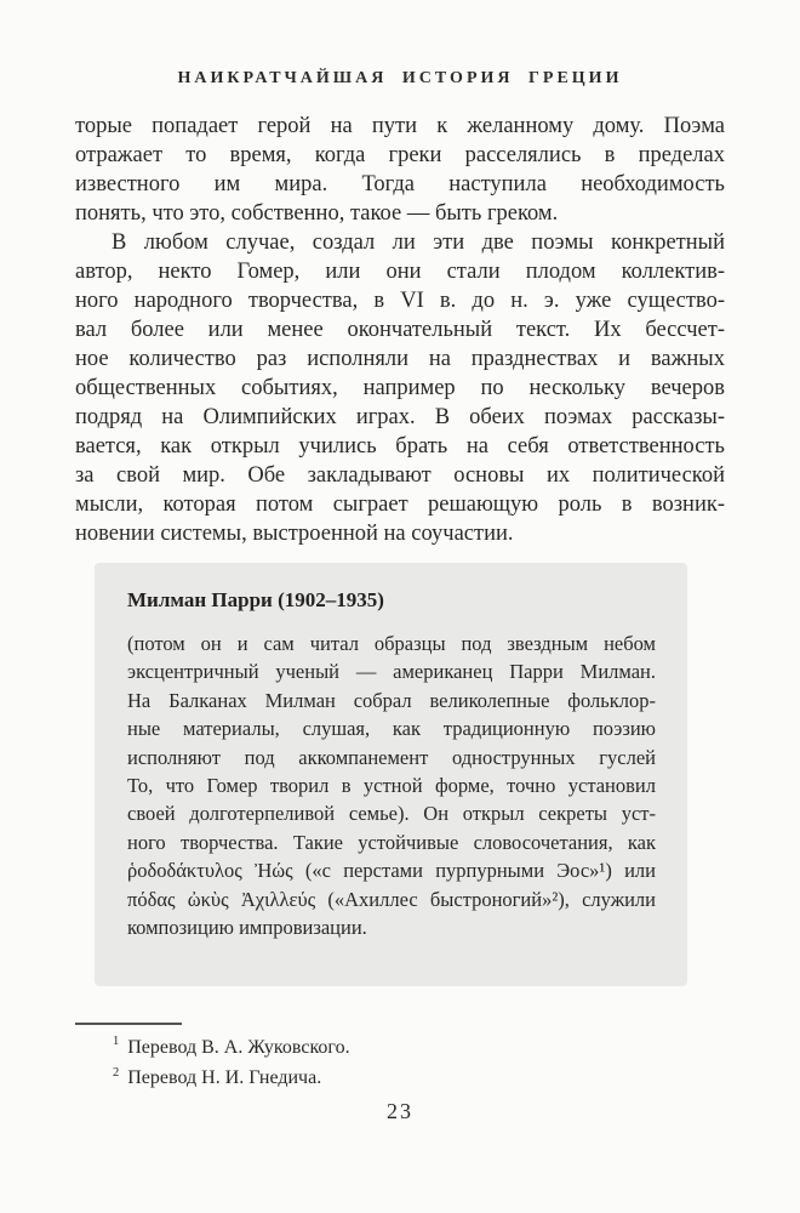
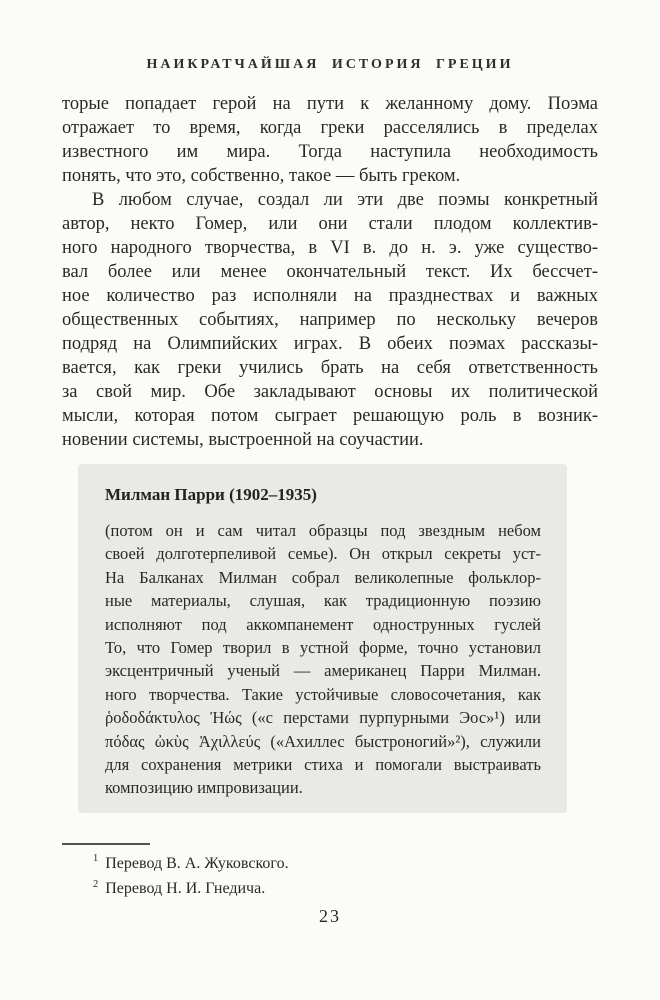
  НАИКРАТЧАЙШАЯ ИСТОРИЯ ГРЕЦИИ
  торые попадает герой на пути к желанному дому. Поэма
  отражает то время, когда греки расселялись в пределах
  известного им мира. Тогда наступила необходимость
  понять, что это, собственно, такое — быть греком.
  В любом случае, создал ли эти две поэмы конкретный
  автор, некто Гомер, или они стали плодом коллектив-
  ного народного творчества, в VI в. до н. э. уже существо-
  вал более или менее окончательный текст. Их бессчет-
  ное количество раз исполняли на празднествах и важных
  общественных событиях, например по нескольку вечеров
  подряд на Олимпийских играх. В обеих поэмах рассказы-
- вается, как открыл учились брать на себя ответственность
+ вается, как греки учились брать на себя ответственность
  за свой мир. Обе закладывают основы их политической
  мысли, которая потом сыграет решающую роль в возник-
  новении системы, выстроенной на соучастии.
  Милман Парри (1902–1935)
  (потом он и сам читал образцы под звездным небом
- эксцентричный ученый — американец Парри Милман.
+ своей долготерпеливой семье). Он открыл секреты уст-
  На Балканах Милман собрал великолепные фольклор-
  ные материалы, слушая, как традиционную поэзию
  исполняют под аккомпанемент однострунных гуслей
  То, что Гомер творил в устной форме, точно установил
- своей долготерпеливой семье). Он открыл секреты уст-
+ эксцентричный ученый — американец Парри Милман.
  ного творчества. Такие устойчивые словосочетания, как
  ῥοδοδάκτυλος Ἠώς («с перстами пурпурными Эос»¹) или
  πόδας ὠκὺς Ἀχιλλεύς («Ахиллес быстроногий»²), служили
+ для сохранения метрики стиха и помогали выстраивать
  композицию импровизации.
  1 Перевод В. А. Жуковского.
  2 Перевод Н. И. Гнедича.
  23
